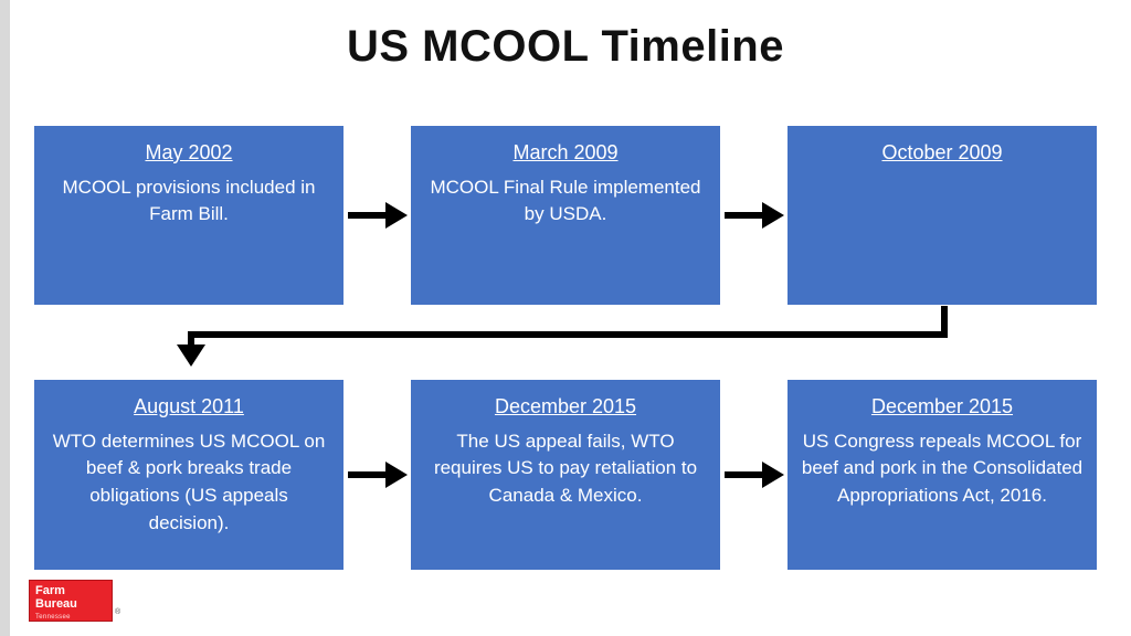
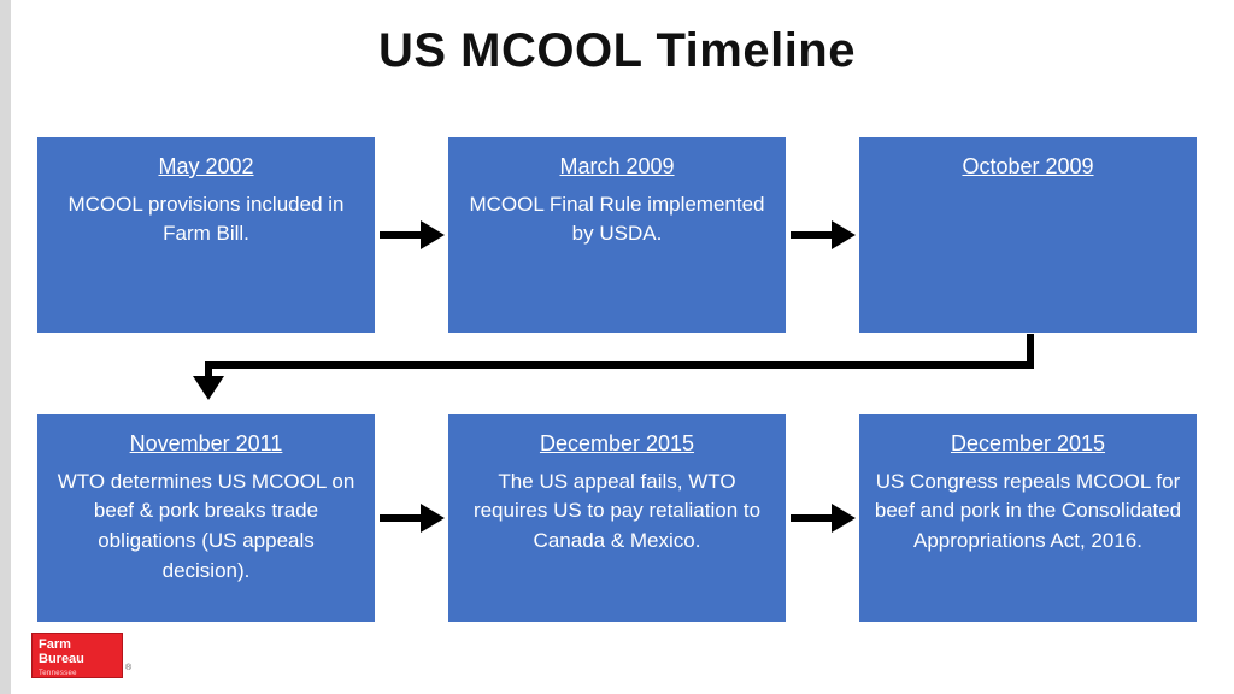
  US MCOOL Timeline
  May 2002
  MCOOL provisions included in Farm Bill.
  March 2009
  MCOOL Final Rule implemented by USDA.
  October 2009
- August 2011
+ November 2011
  WTO determines US MCOOL on beef & pork breaks trade obligations (US appeals decision).
  December 2015
  The US appeal fails, WTO requires US to pay retaliation to Canada & Mexico.
  December 2015
  US Congress repeals MCOOL for beef and pork in the Consolidated Appropriations Act, 2016.
  Farm
  Bureau
